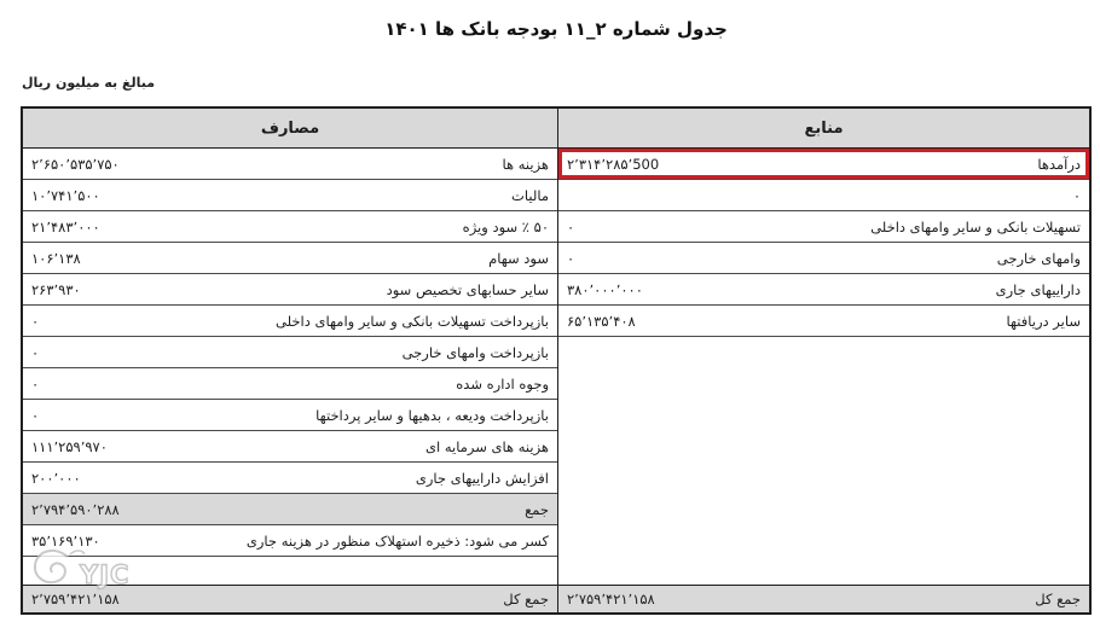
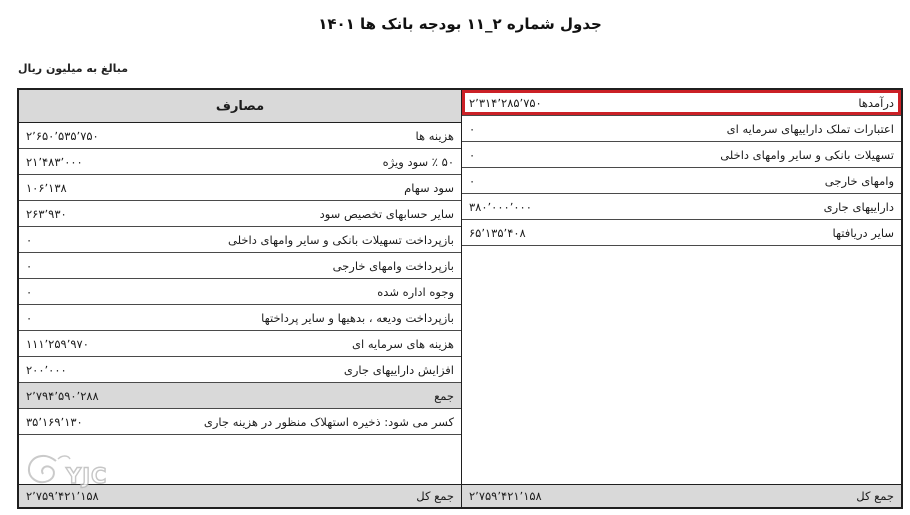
  جدول شماره ۲_۱۱ بودجه بانک ها ۱۴۰۱
  مبالغ به میلیون ریال
  مصارف
  هزینه ها
  ۲٬۶۵۰٬۵۳۵٬۷۵۰
- مالیات
- ۱۰٬۷۴۱٬۵۰۰
  ۵۰ ٪ سود ویژه
  ۲۱٬۴۸۳٬۰۰۰
  سود سهام
  ۱۰۶٬۱۳۸
  سایر حسابهای تخصیص سود
  ۲۶۳٬۹۳۰
  بازپرداخت تسهیلات بانکی و سایر وامهای داخلی
  ۰
  بازپرداخت وامهای خارجی
  ۰
  وجوه اداره شده
  ۰
  بازپرداخت ودیعه ، بدهیها و سایر پرداختها
  ۰
  هزینه های سرمایه ای
  ۱۱۱٬۲۵۹٬۹۷۰
  افزایش داراییهای جاری
  ۲۰۰٬۰۰۰
  جمع
  ۲٬۷۹۴٬۵۹۰٬۲۸۸
  کسر می شود: ذخیره استهلاک منظور در هزینه جاری
  ۳۵٬۱۶۹٬۱۳۰
  جمع کل
  ۲٬۷۵۹٬۴۲۱٬۱۵۸
- منابع
  درآمدها
- ۲٬۳۱۴٬۲۸۵٬500
+ ۲٬۳۱۴٬۲۸۵٬۷۵۰
+ اعتبارات تملک داراییهای سرمایه ای
  ۰
  تسهیلات بانکی و سایر وامهای داخلی
  ۰
  وامهای خارجی
  ۰
  داراییهای جاری
  ۳۸۰٬۰۰۰٬۰۰۰
  سایر دریافتها
  ۶۵٬۱۳۵٬۴۰۸
  جمع کل
  ۲٬۷۵۹٬۴۲۱٬۱۵۸
  YJC
